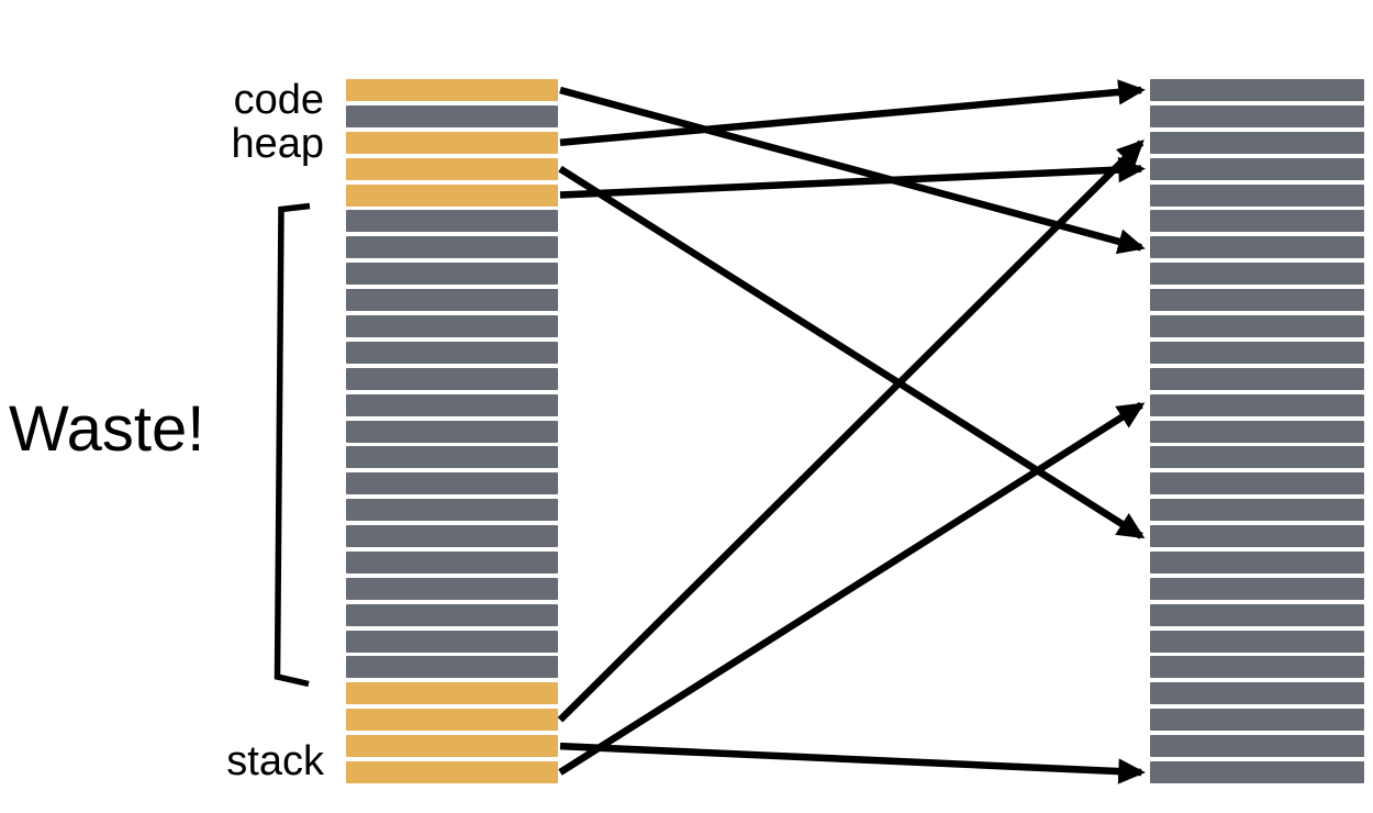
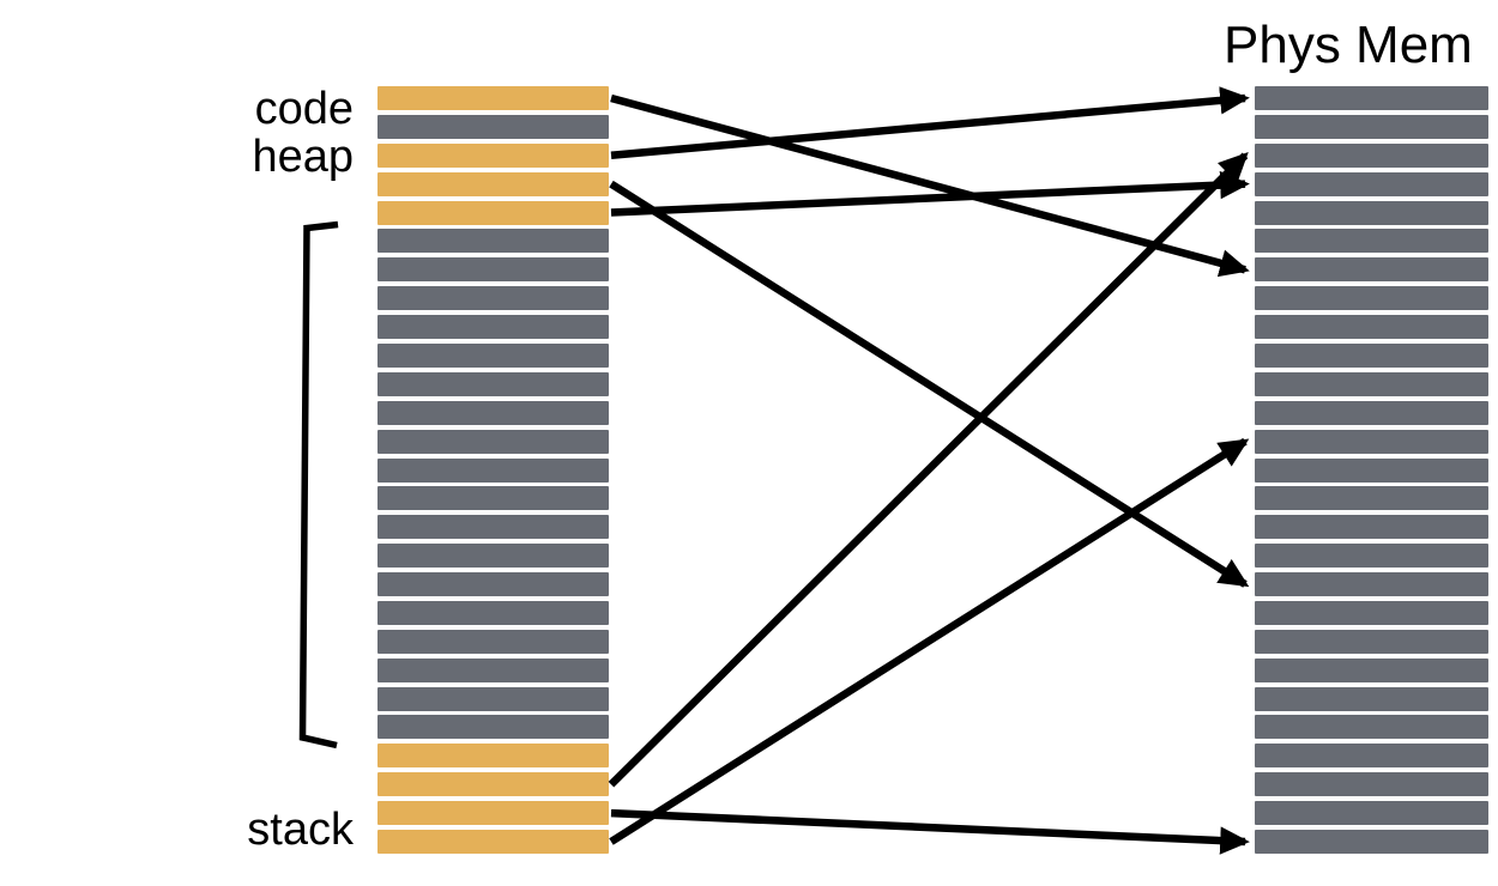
+ Phys Mem
  code
  heap
  stack
- Waste!
